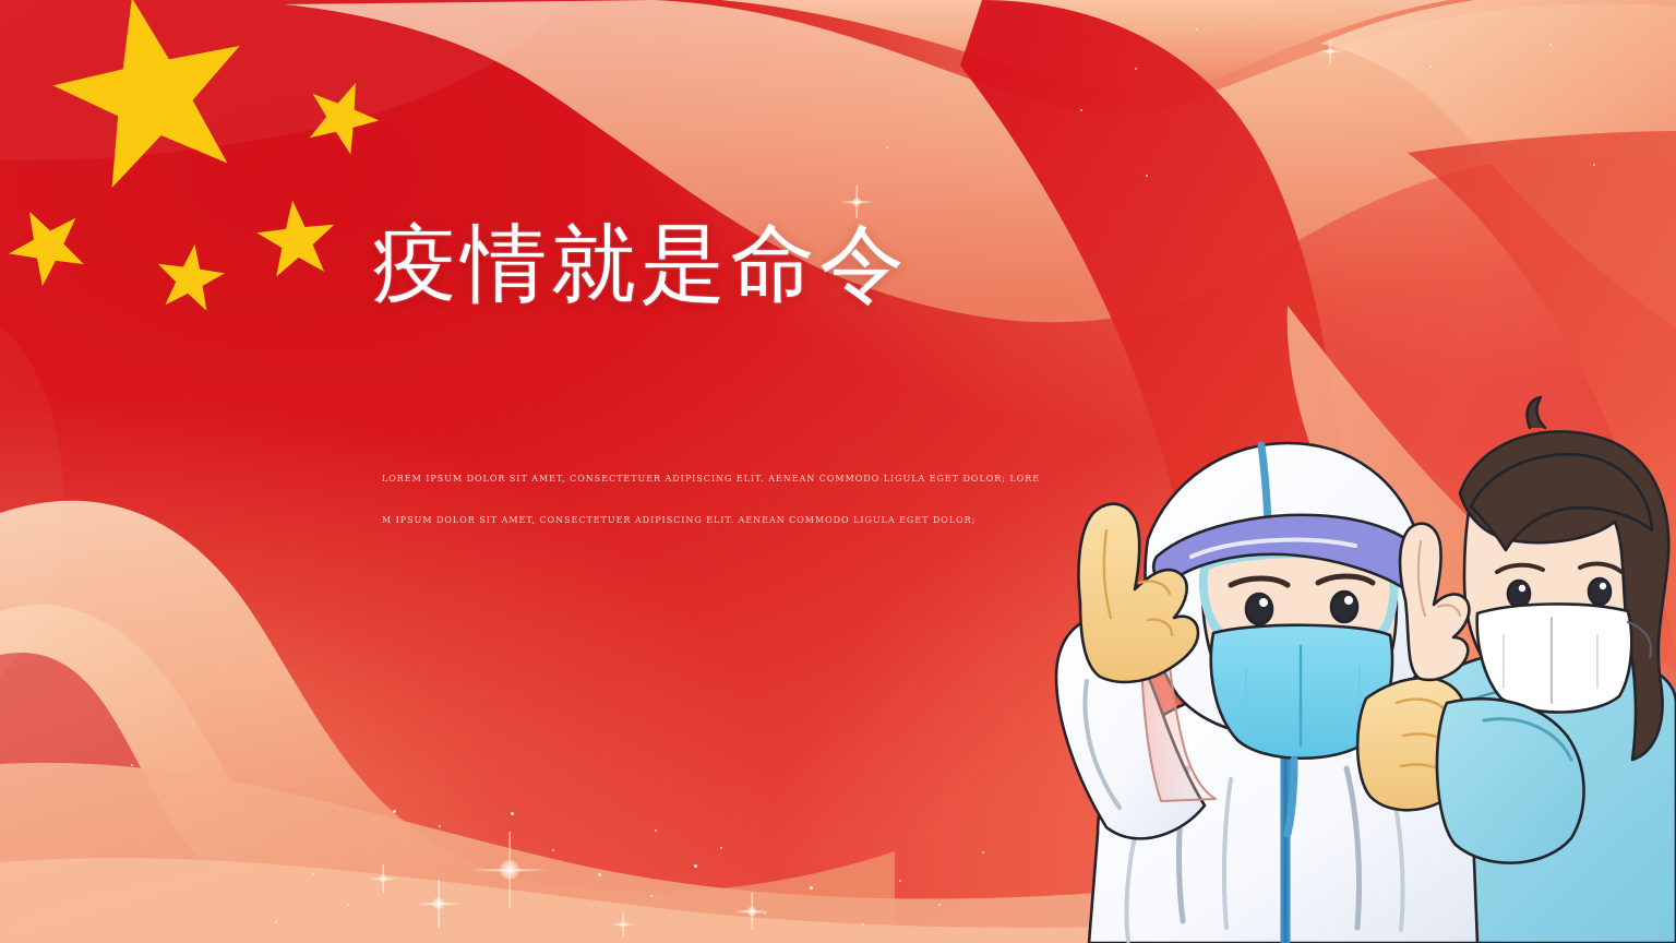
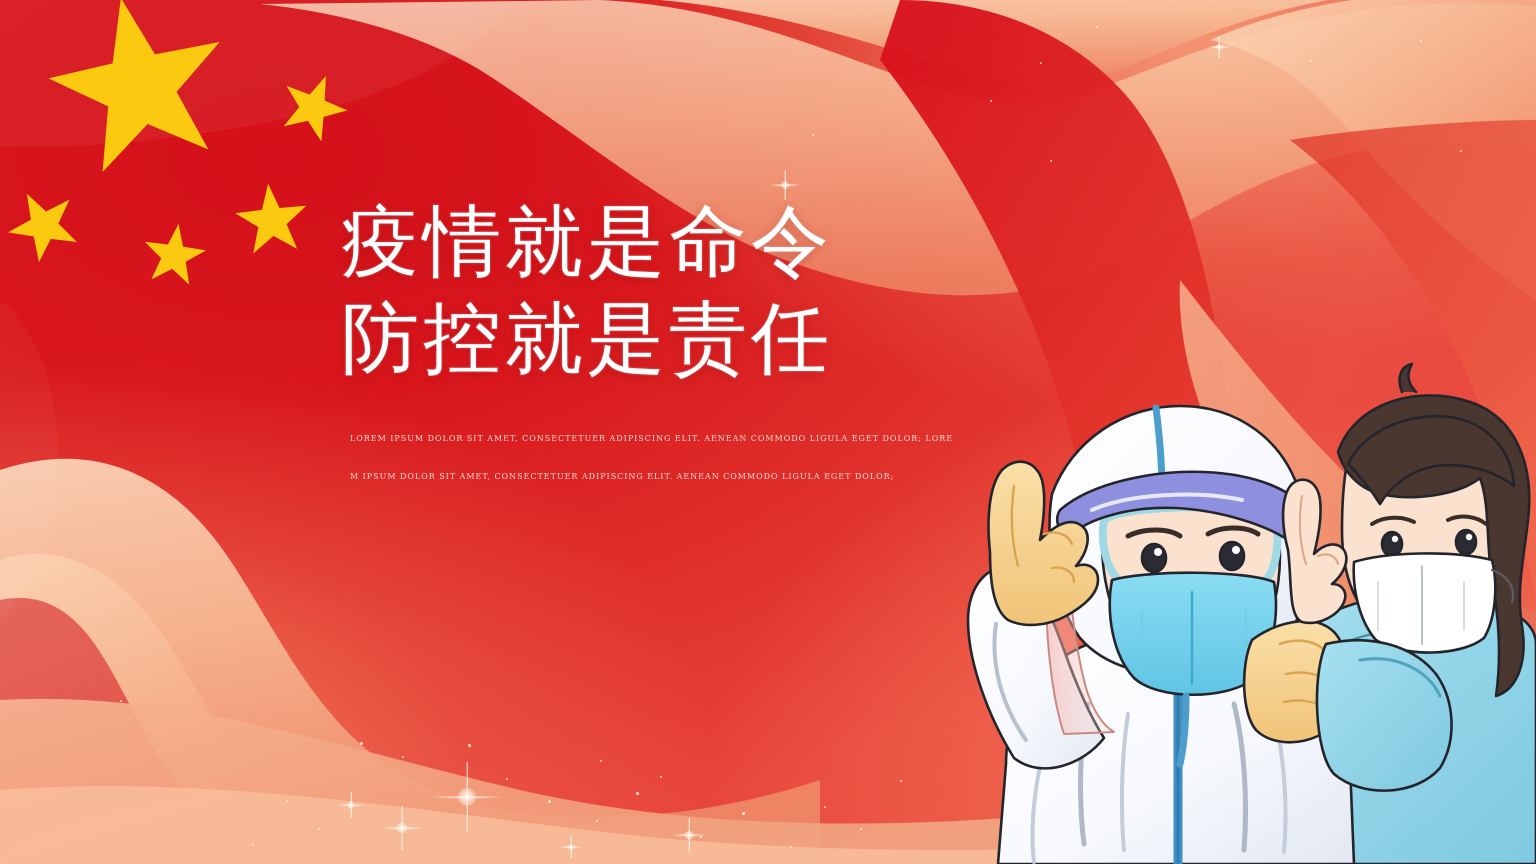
  疫情就是命令
+ 防控就是责任
  LOREM IPSUM DOLOR SIT AMET, CONSECTETUER ADIPISCING ELIT. AENEAN COMMODO LIGULA
  M IPSUM DOLOR SIT AMET, CONSECTETUER ADIPISCING ELIT. AENEAN COMMODO LIGULA EGET
